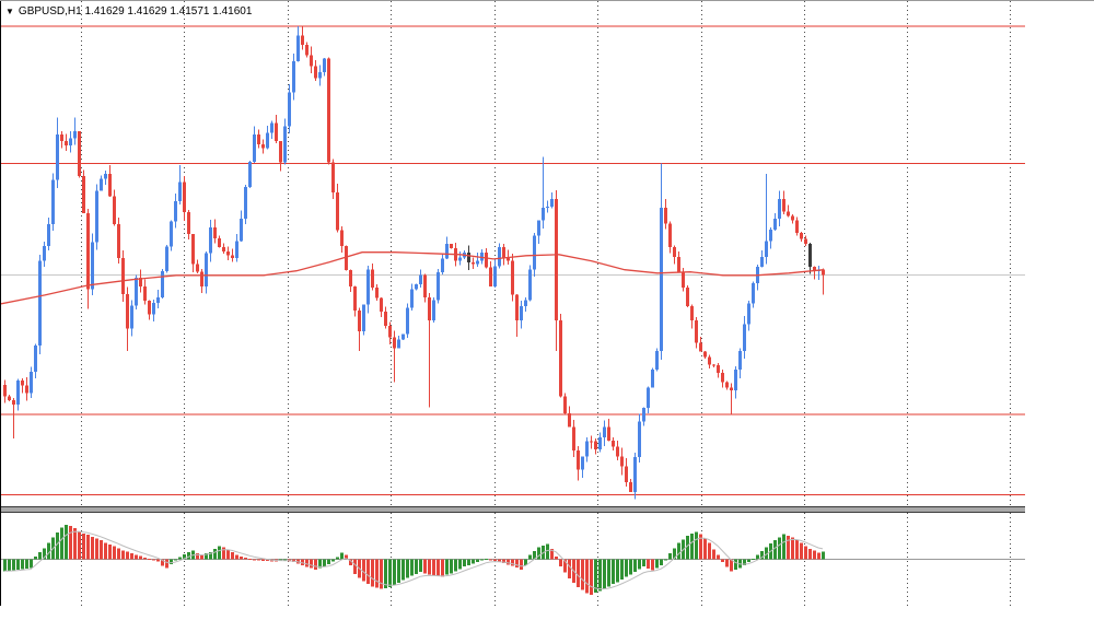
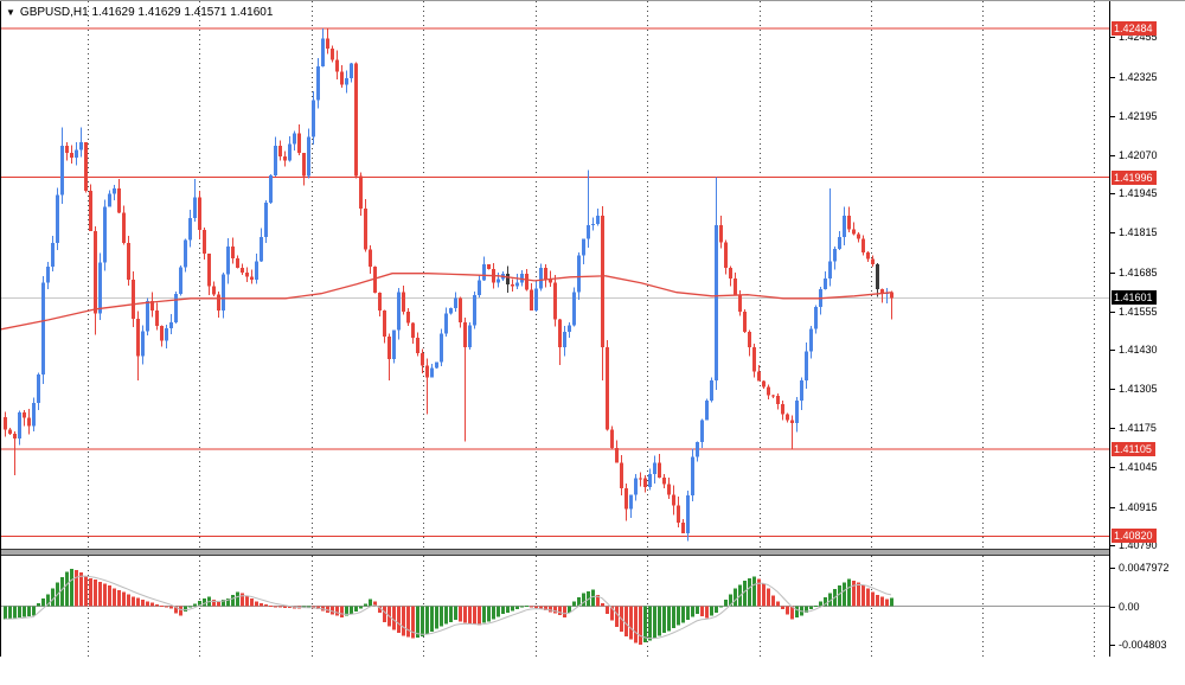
  ▼ GBPUSD,H1 1.41629 1.41629 1.41571 1.41601
+ 1.42455
+ 1.42325
+ 1.42195
+ 1.42070
+ 1.41945
+ 1.41815
+ 1.41685
+ 1.41555
+ 1.41430
+ 1.41305
+ 1.41175
+ 1.41045
+ 1.40915
+ 1.40790
+ 1.42484
+ 1.41996
+ 1.41105
+ 1.40820
+ 1.41601
+ 0.0047972
+ 0.00
+ -0.004803
